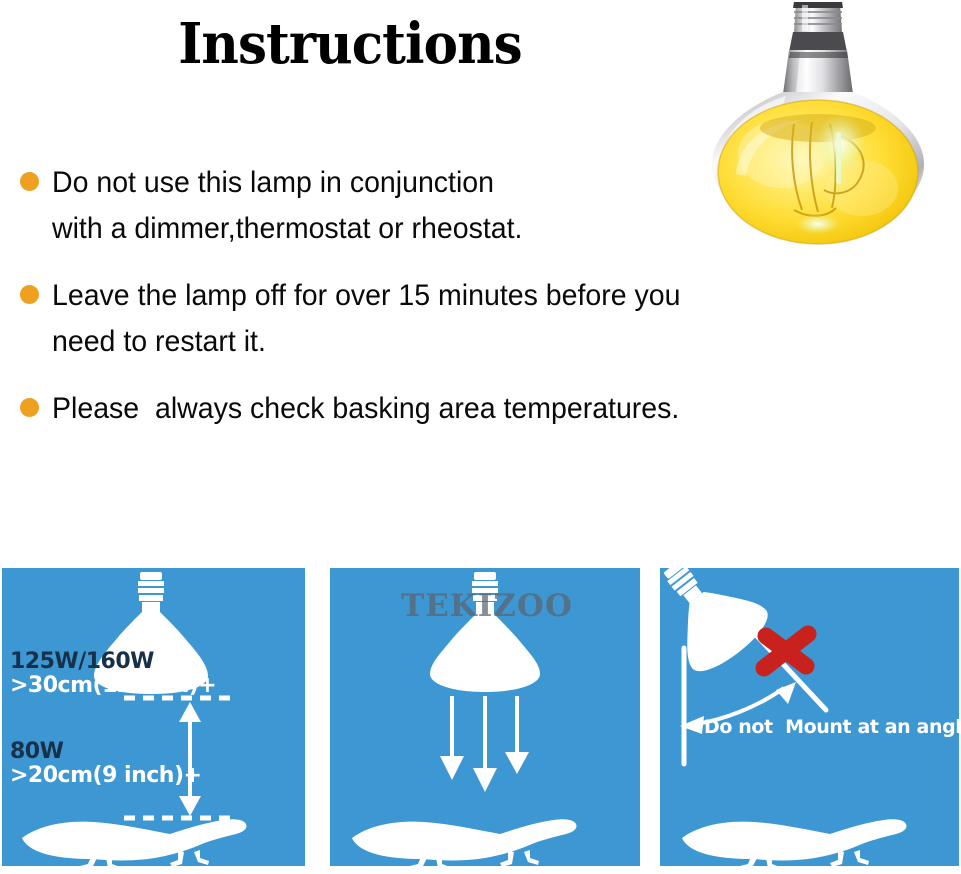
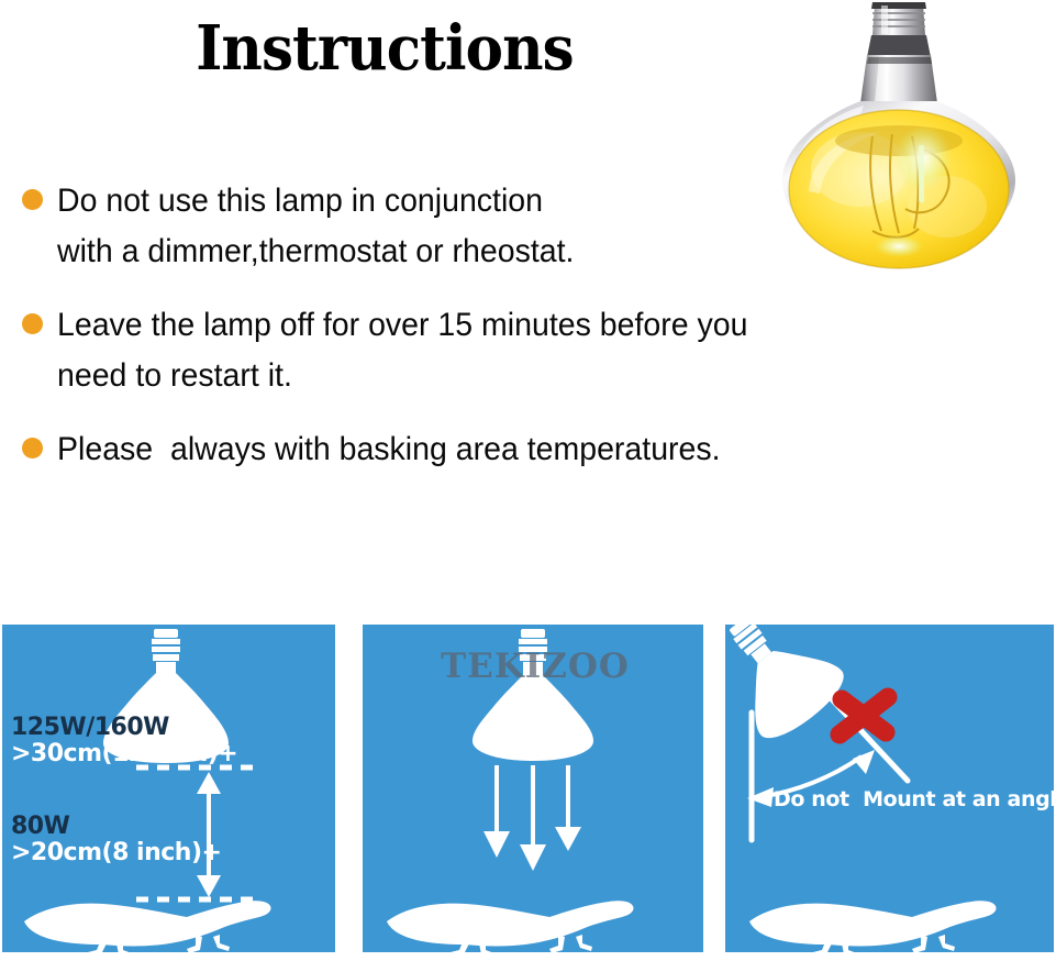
  Instructions
  Do not use this lamp in conjunction
  with a dimmer,thermostat or rheostat.
  Leave the lamp off for over 15 minutes before you
  need to restart it.
- Please always check basking area temperatures.
+ Please always with basking area temperatures.
  125W/160W
  >30cm(12 inch)+
  80W
- >20cm(9 inch)+
+ >20cm(8 inch)+
  TEKIZOO
  Do not Mount at an angl
